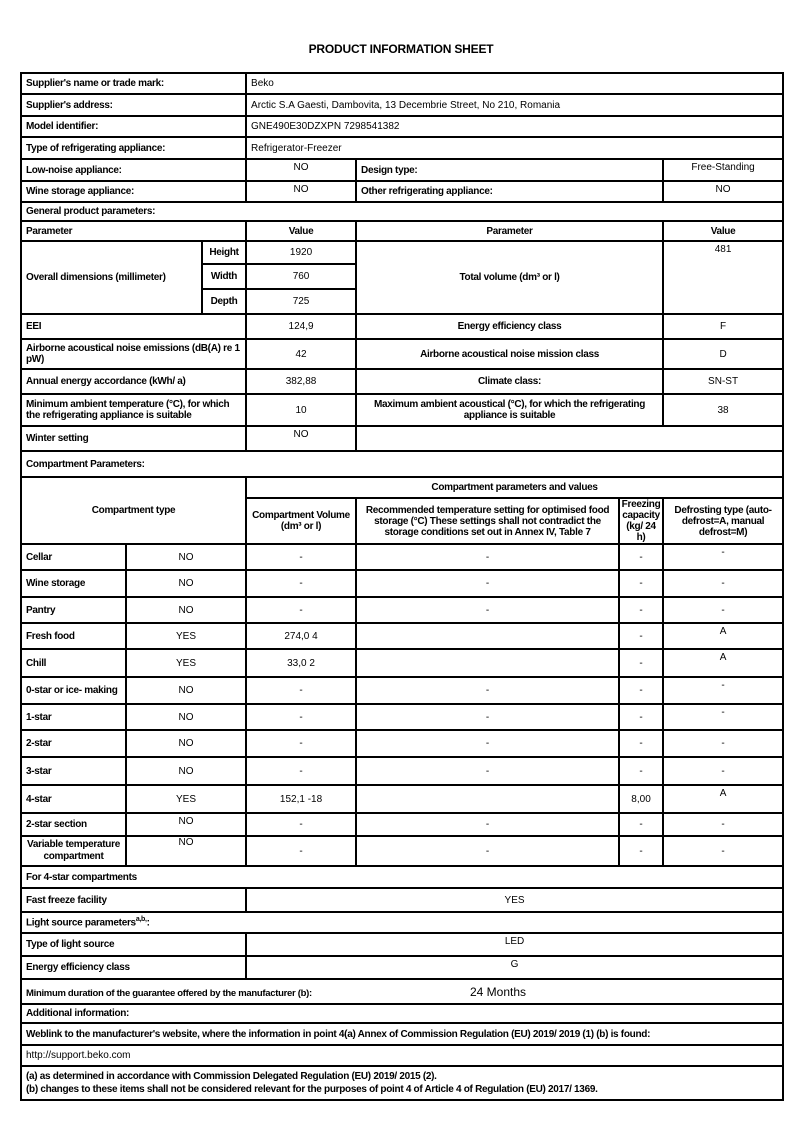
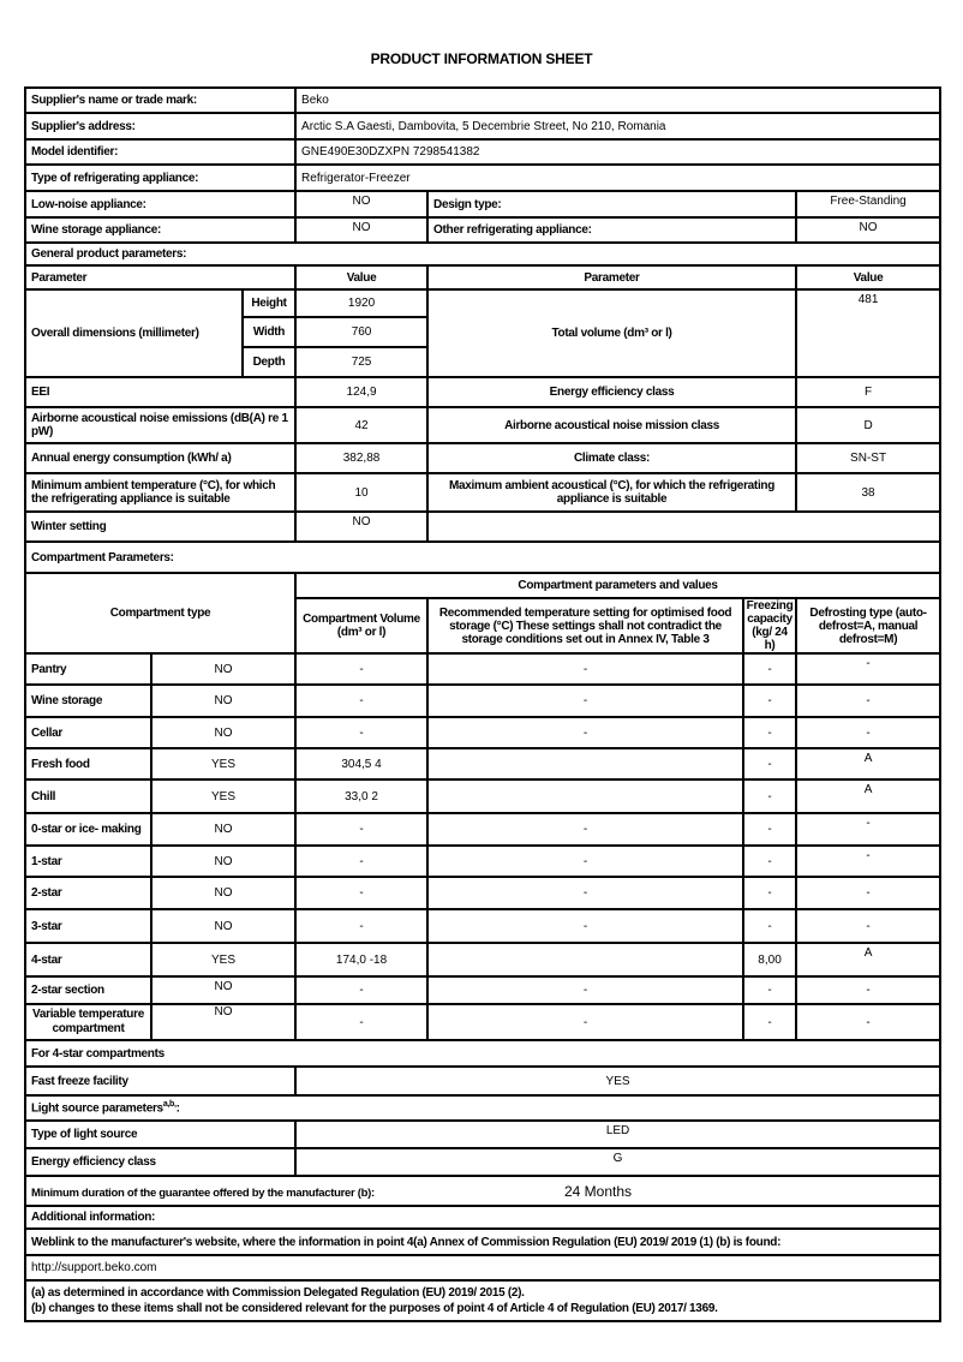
  PRODUCT INFORMATION SHEET
  Supplier's name or trade mark:	Beko
- Supplier's address:	Arctic S.A Gaesti, Dambovita, 13 Decembrie Street, No 210, Romania
+ Supplier's address:	Arctic S.A Gaesti, Dambovita, 5 Decembrie Street, No 210, Romania
  Model identifier:	GNE490E30DZXPN 7298541382
  Type of refrigerating appliance:	Refrigerator-Freezer
  Low-noise appliance:	NO	Design type:	Free-Standing
  Wine storage appliance:	NO	Other refrigerating appliance:	NO
  General product parameters:
  Parameter	Value	Parameter	Value
  Overall dimensions (millimeter)	Height	1920	Total volume (dm³ or l)	481
  Width	760
  Depth	725
  EEI	124,9	Energy efficiency class	F
  Airborne acoustical noise emissions (dB(A) re 1 pW)	42	Airborne acoustical noise mission class	D
- Annual energy accordance (kWh/ a)	382,88	Climate class:	SN-ST
+ Annual energy consumption (kWh/ a)	382,88	Climate class:	SN-ST
  Minimum ambient temperature (°C), for which the refrigerating appliance is suitable	10	Maximum ambient acoustical (°C), for which the refrigerating appliance is suitable	38
  Winter setting	NO
  Compartment Parameters:
  Compartment type	Compartment parameters and values
- Compartment Volume (dm³ or l)	Recommended temperature setting for optimised food storage (°C) These settings shall not contradict the storage conditions set out in Annex IV, Table 7	Freezing capacity (kg/ 24 h)	Defrosting type (auto-defrost=A, manual defrost=M)
+ Compartment Volume (dm³ or l)	Recommended temperature setting for optimised food storage (°C) These settings shall not contradict the storage conditions set out in Annex IV, Table 3	Freezing capacity (kg/ 24 h)	Defrosting type (auto-defrost=A, manual defrost=M)
- Cellar	NO	-	-	-	-
+ Pantry	NO	-	-	-	-
  Wine storage	NO	-	-	-	-
- Pantry	NO	-	-	-	-
+ Cellar	NO	-	-	-	-
- Fresh food	YES	274,0 4		-	A
+ Fresh food	YES	304,5 4		-	A
  Chill	YES	33,0 2		-	A
  0-star or ice- making	NO	-	-	-	-
  1-star	NO	-	-	-	-
  2-star	NO	-	-	-	-
  3-star	NO	-	-	-	-
- 4-star	YES	152,1 -18		8,00	A
+ 4-star	YES	174,0 -18		8,00	A
  2-star section	NO	-	-	-	-
  Variable temperature compartment	NO	-	-	-	-
  For 4-star compartments
  Fast freeze facility	YES
  Light source parameters :
  Type of light source	LED
  Energy efficiency class	G
  Minimum duration of the guarantee offered by the manufacturer (b): 24 Months
  Additional information:
  Weblink to the manufacturer's website, where the information in point 4(a) Annex of Commission Regulation (EU) 2019/ 2019 (1) (b) is found:
  http://support.beko.com
  (a) as determined in accordance with Commission Delegated Regulation (EU) 2019/ 2015 (2). (b) changes to these items shall not be considered relevant for the purposes of point 4 of Article 4 of Regulation (EU) 2017/ 1369.
